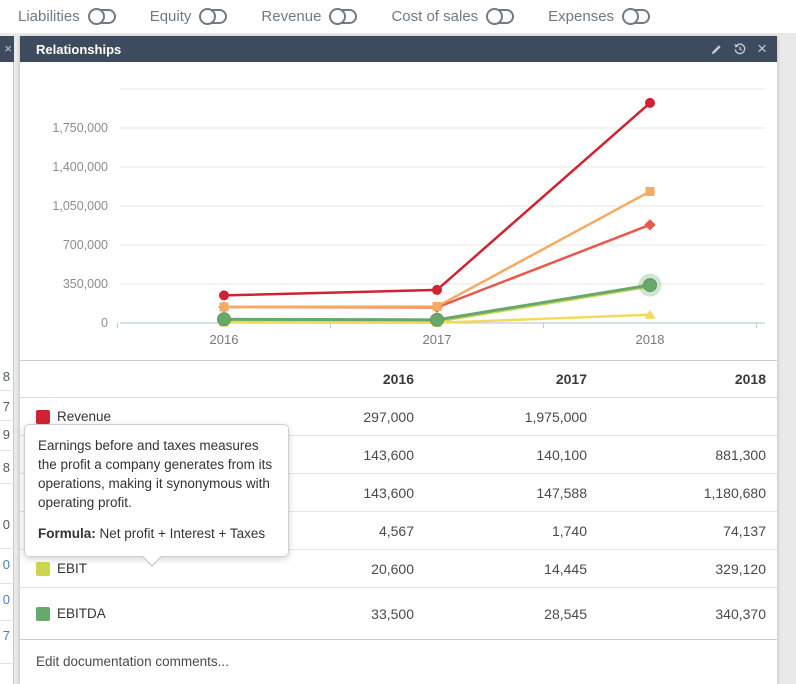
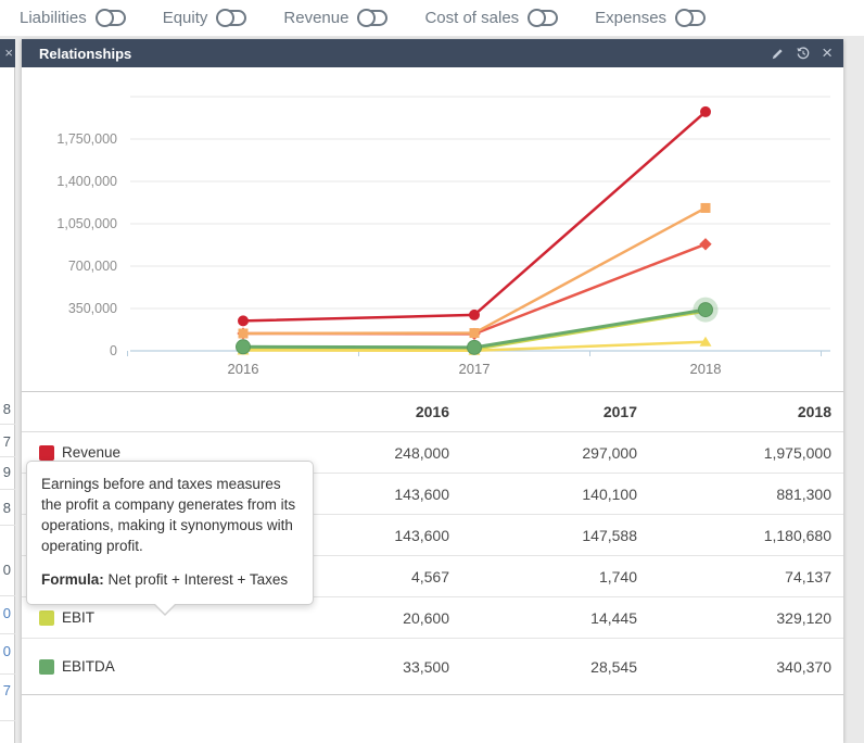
  Liabilities
  Equity
  Revenue
  Cost of sales
  Expenses
  ×
  8
  7
  9
  8
  0
  0
  0
  7
  Relationships
  ×
  0
  350,000
  700,000
  1,050,000
  1,400,000
  1,750,000
  2016
  2017
  2018
  2016
  2017
  2018
  Revenue
+ 248,000
  297,000
  1,975,000
  143,600
  140,100
  881,300
  143,600
  147,588
  1,180,680
  4,567
  1,740
  74,137
  EBIT
  20,600
  14,445
  329,120
  EBITDA
  33,500
  28,545
  340,370
- Edit documentation comments...
  Earnings before and taxes measures the profit a company generates from its operations, making it synonymous with operating profit.
  Formula: Net profit + Interest + Taxes
